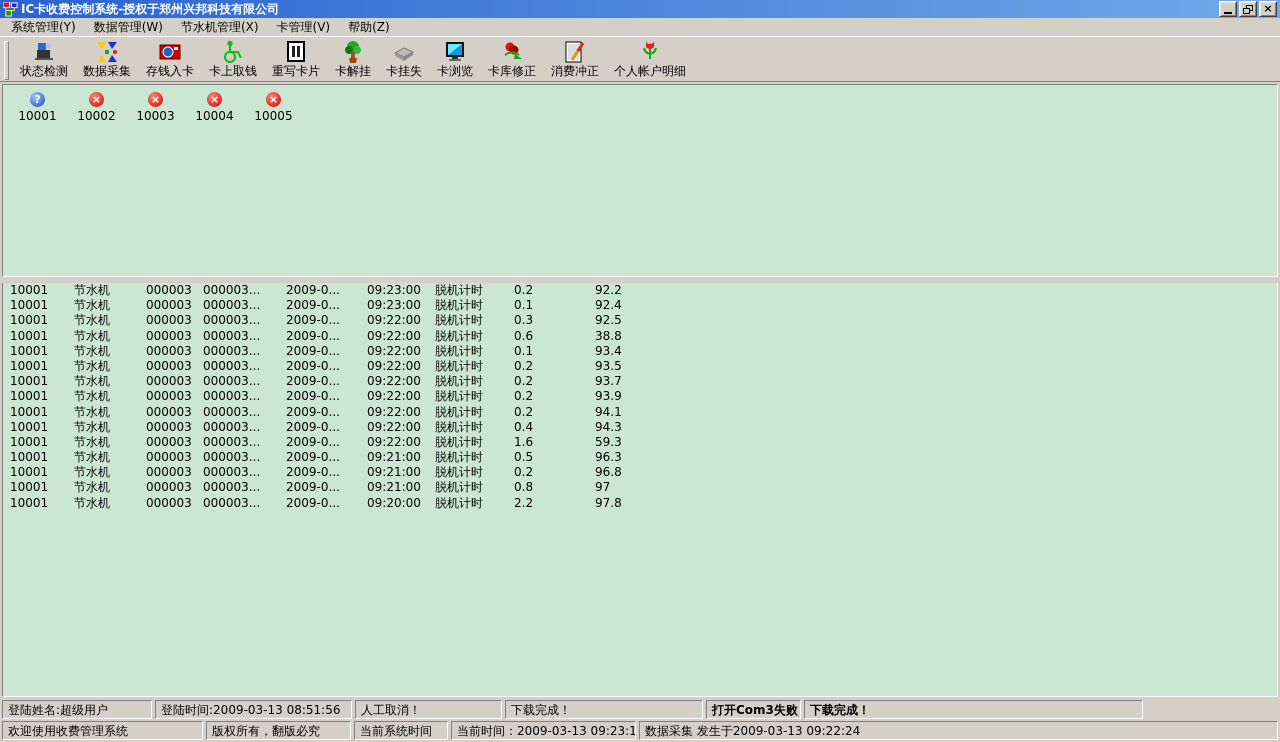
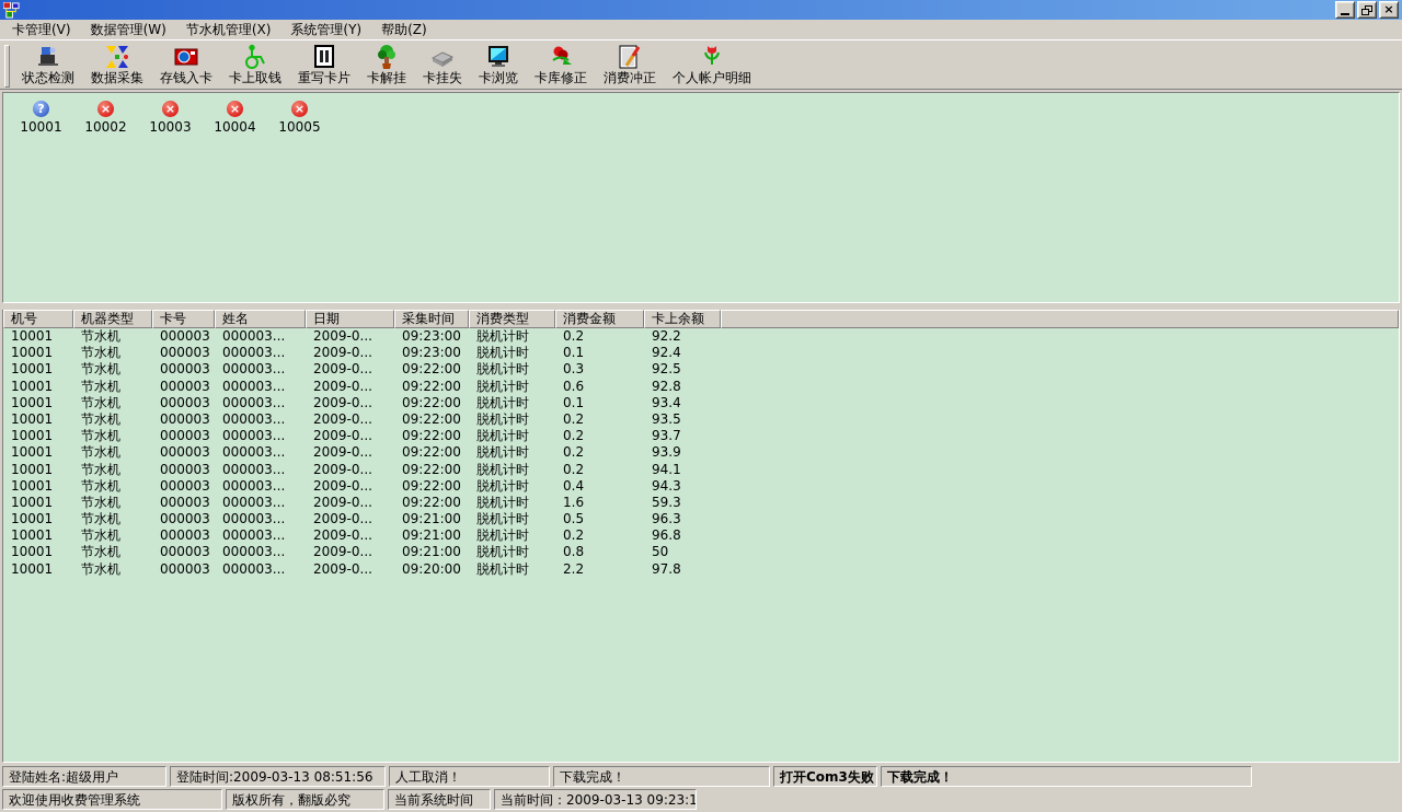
- IC卡收费控制系统-授权于郑州兴邦科技有限公司
  ×
- 系统管理(Y)
+ 卡管理(V)
  数据管理(W)
  节水机管理(X)
- 卡管理(V)
+ 系统管理(Y)
  帮助(Z)
  状态检测
  数据采集
  存钱入卡
  卡上取钱
  重写卡片
  卡解挂
  卡挂失
  卡浏览
  卡库修正
  消费冲正
  个人帐户明细
  ?
  10001
  ×
  10002
  ×
  10003
  ×
  10004
  ×
  10005
+ 机号
+ 机器类型
+ 卡号
+ 姓名
+ 日期
+ 采集时间
+ 消费类型
+ 消费金额
+ 卡上余额
  10001
  节水机
  000003
  000003...
  2009-0...
  09:23:00
  脱机计时
  0.2
  92.2
  10001
  节水机
  000003
  000003...
  2009-0...
  09:23:00
  脱机计时
  0.1
  92.4
  10001
  节水机
  000003
  000003...
  2009-0...
  09:22:00
  脱机计时
  0.3
  92.5
  10001
  节水机
  000003
  000003...
  2009-0...
  09:22:00
  脱机计时
  0.6
- 38.8
+ 92.8
  10001
  节水机
  000003
  000003...
  2009-0...
  09:22:00
  脱机计时
  0.1
  93.4
  10001
  节水机
  000003
  000003...
  2009-0...
  09:22:00
  脱机计时
  0.2
  93.5
  10001
  节水机
  000003
  000003...
  2009-0...
  09:22:00
  脱机计时
  0.2
  93.7
  10001
  节水机
  000003
  000003...
  2009-0...
  09:22:00
  脱机计时
  0.2
  93.9
  10001
  节水机
  000003
  000003...
  2009-0...
  09:22:00
  脱机计时
  0.2
  94.1
  10001
  节水机
  000003
  000003...
  2009-0...
  09:22:00
  脱机计时
  0.4
  94.3
  10001
  节水机
  000003
  000003...
  2009-0...
  09:22:00
  脱机计时
  1.6
  59.3
  10001
  节水机
  000003
  000003...
  2009-0...
  09:21:00
  脱机计时
  0.5
  96.3
  10001
  节水机
  000003
  000003...
  2009-0...
  09:21:00
  脱机计时
  0.2
  96.8
  10001
  节水机
  000003
  000003...
  2009-0...
  09:21:00
  脱机计时
  0.8
- 97
+ 50
  10001
  节水机
  000003
  000003...
  2009-0...
  09:20:00
  脱机计时
  2.2
  97.8
  登陆姓名:超级用户
  登陆时间:2009-03-13 08:51:56
  人工取消！
  下载完成！
  打开Com3失败
  下载完成！
  欢迎使用收费管理系统
  版权所有，翻版必究
  当前系统时间
  当前时间：2009-03-13 09:23:1
- 数据采集 发生于2009-03-13 09:22:24
